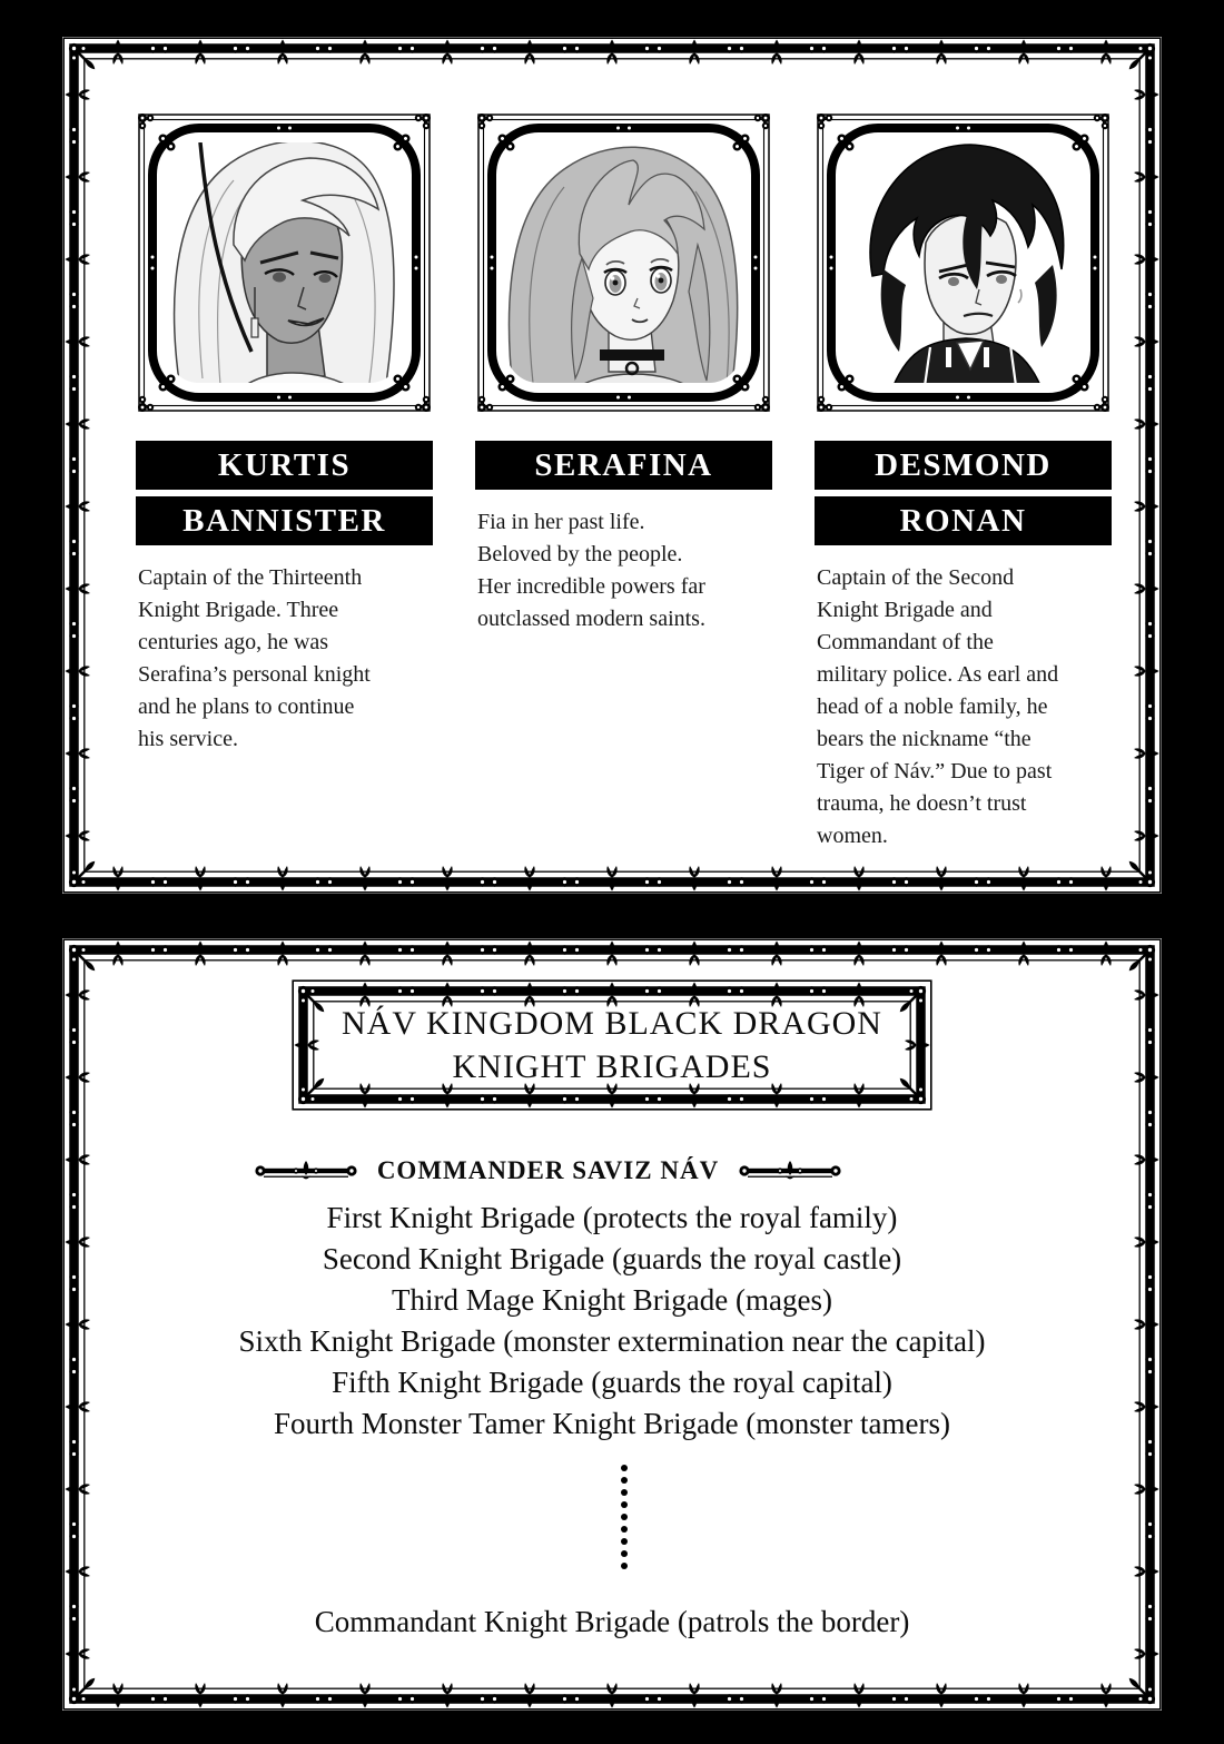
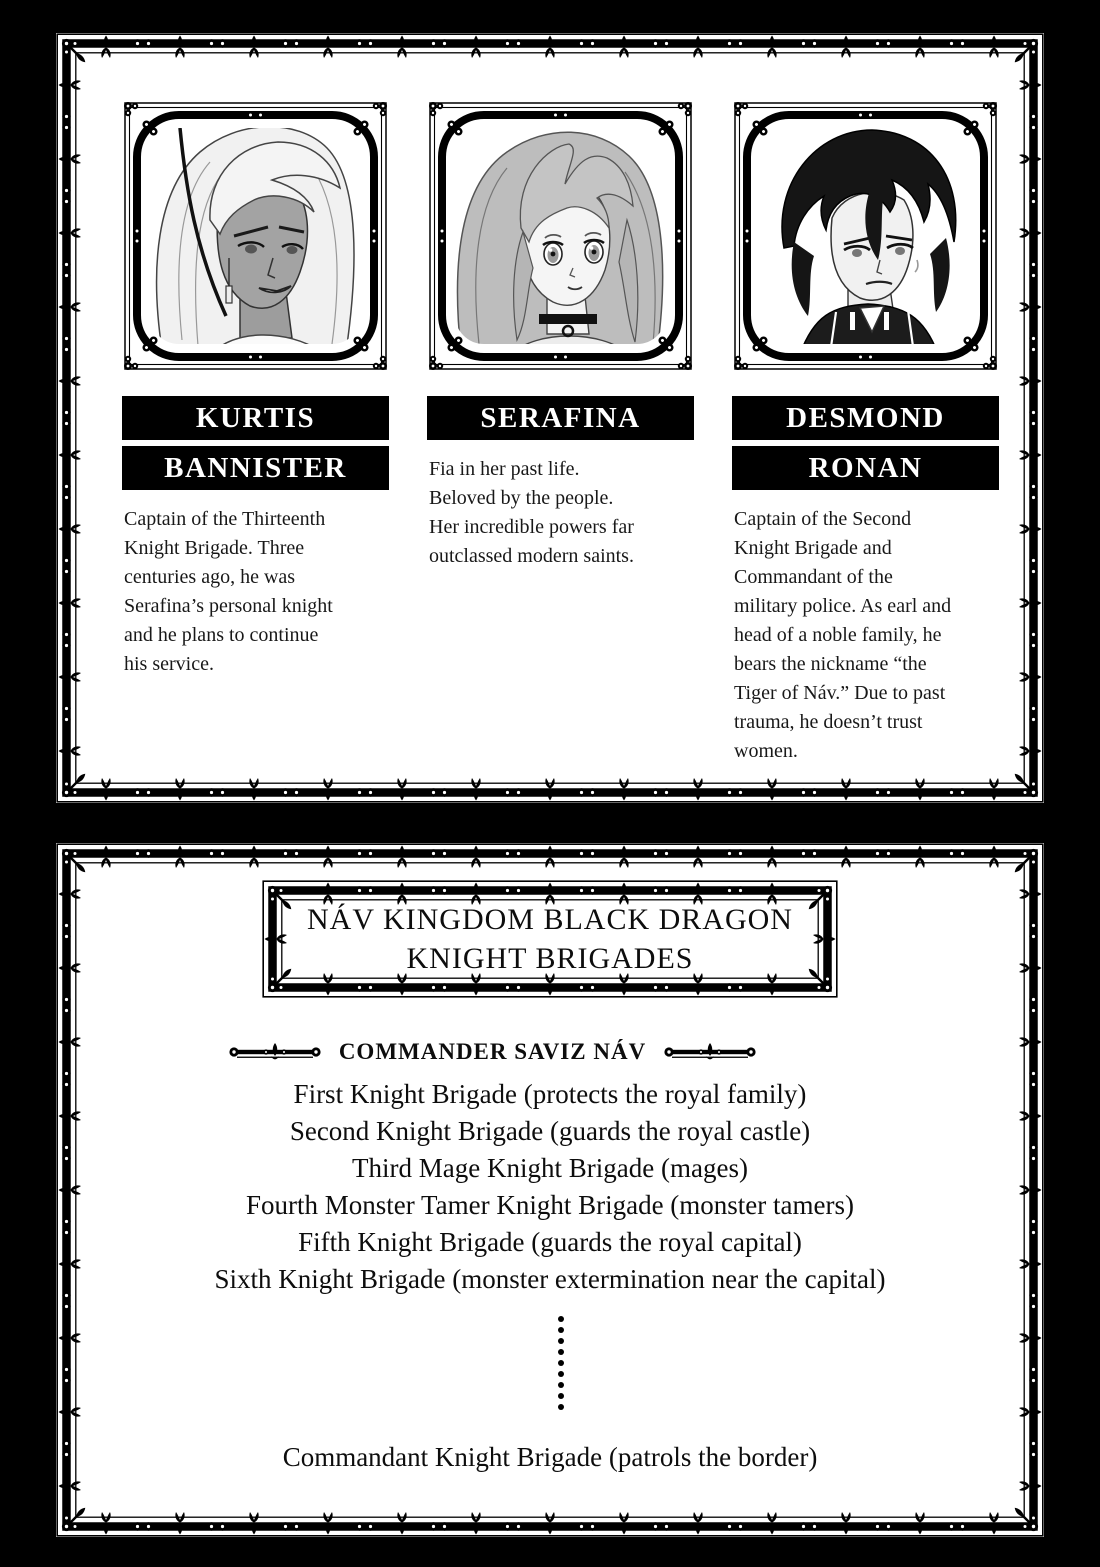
  KURTIS
  BANNISTER
  Captain of the Thirteenth
  Knight Brigade. Three
  centuries ago, he was
  Serafina’s personal knight
  and he plans to continue
  his service.
  SERAFINA
  Fia in her past life.
  Beloved by the people.
  Her incredible powers far
  outclassed modern saints.
  DESMOND
  RONAN
  Captain of the Second
  Knight Brigade and
  Commandant of the
  military police. As earl and
  head of a noble family, he
  bears the nickname “the
  Tiger of Náv.” Due to past
  trauma, he doesn’t trust
  women.
  NÁV KINGDOM BLACK DRAGON
  KNIGHT BRIGADES
  COMMANDER SAVIZ NÁV
  First Knight Brigade (protects the royal family)
  Second Knight Brigade (guards the royal castle)
  Third Mage Knight Brigade (mages)
- Sixth Knight Brigade (monster extermination near the capital)
+ Fourth Monster Tamer Knight Brigade (monster tamers)
  Fifth Knight Brigade (guards the royal capital)
- Fourth Monster Tamer Knight Brigade (monster tamers)
+ Sixth Knight Brigade (monster extermination near the capital)
  Commandant Knight Brigade (patrols the border)
